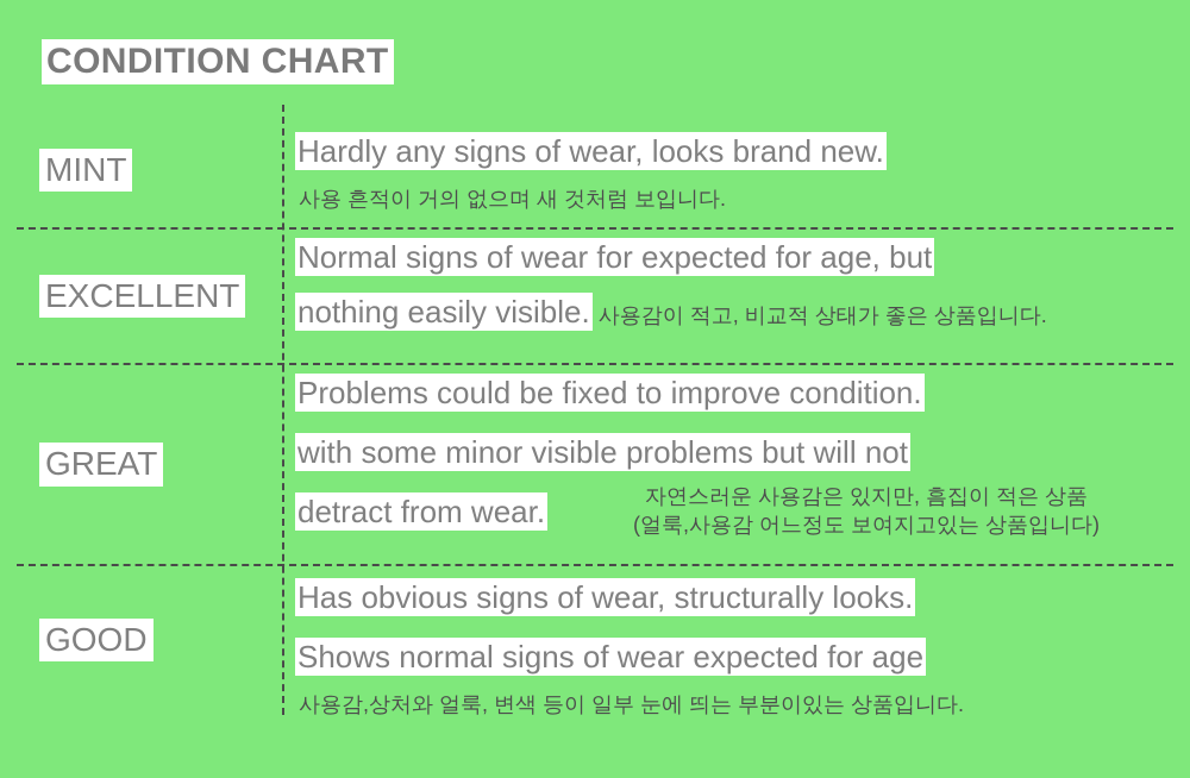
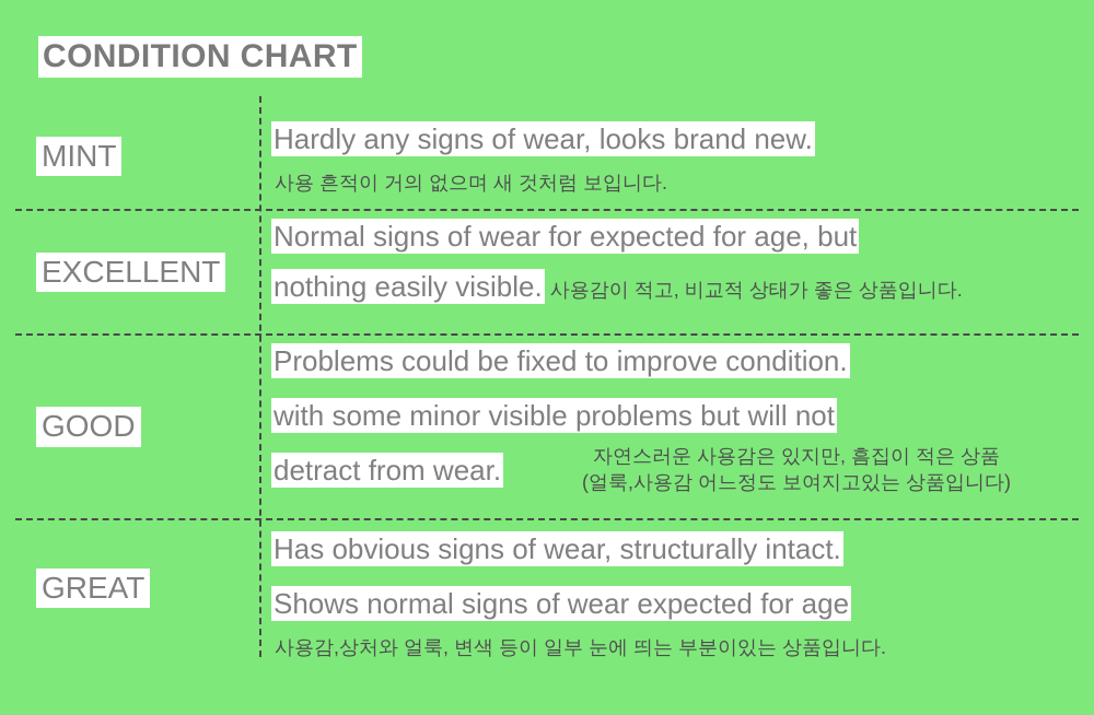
  CONDITION CHART
  MINT
  Hardly any signs of wear, looks brand new.
  사용 흔적이 거의 없으며 새 것처럼 보입니다.
  EXCELLENT
  Normal signs of wear for expected for age, but
  nothing easily visible. 사용감이 적고, 비교적 상태가 좋은 상품입니다.
- GREAT
+ GOOD
  Problems could be fixed to improve condition.
  with some minor visible problems but will not
  detract from wear.
  자연스러운 사용감은 있지만, 흠집이 적은 상품
  (얼룩,사용감 어느정도 보여지고있는 상품입니다)
- GOOD
+ GREAT
- Has obvious signs of wear, structurally looks.
+ Has obvious signs of wear, structurally intact.
  Shows normal signs of wear expected for age
  사용감,상처와 얼룩, 변색 등이 일부 눈에 띄는 부분이있는 상품입니다.
